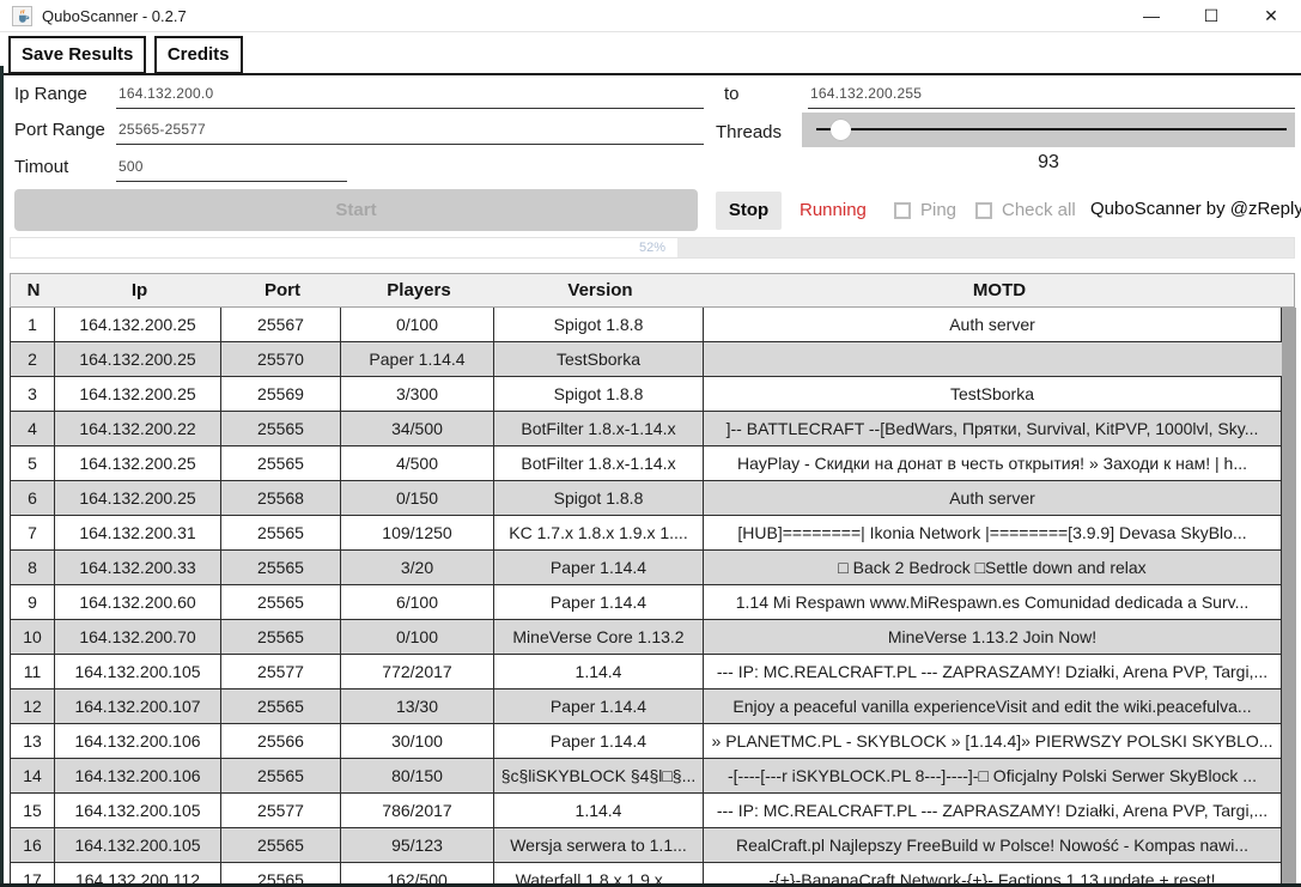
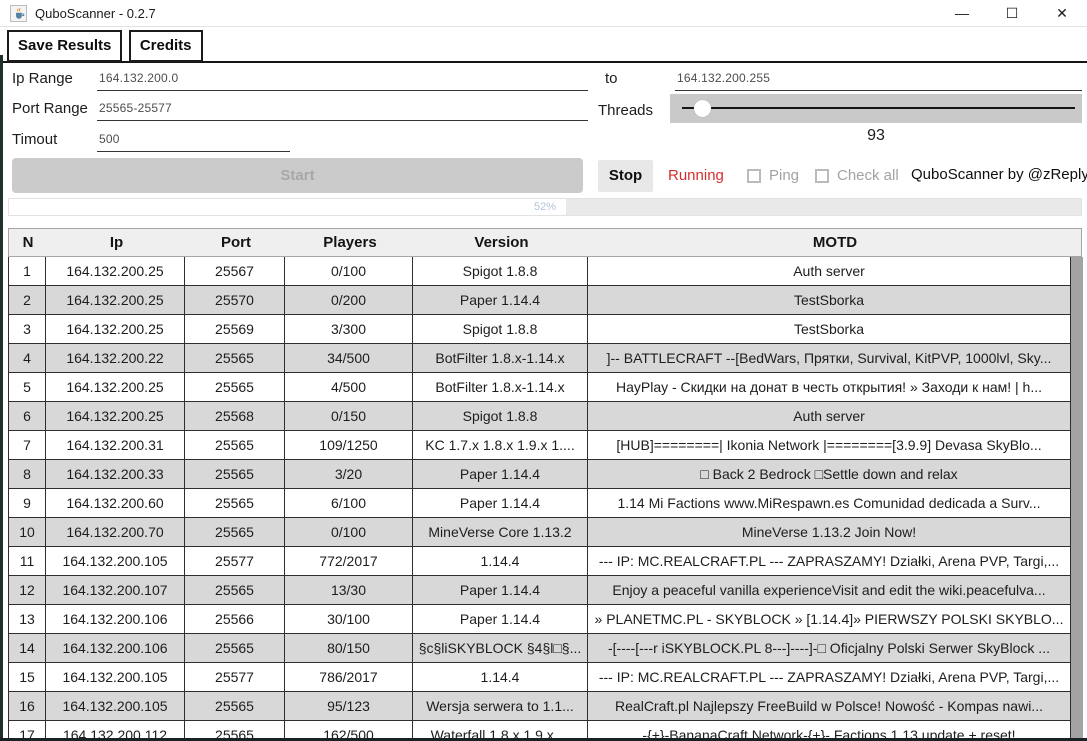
  QuboScanner - 0.2.7
  —
  ☐
  ✕
  Save Results Credits
  Ip Range
  164.132.200.0
  to
  164.132.200.255
  Port Range
  25565-25577
  Threads
  Timout
  500
  93
  Start
  Stop
  Running
  Ping
  Check all
  QuboScanner by @zReply
  52%
  N
  Ip
  Port
  Players
  Version
  MOTD
  1
  164.132.200.25
  25567
  0/100
  Spigot 1.8.8
  Auth server
  2
  164.132.200.25
  25570
+ 0/200
  Paper 1.14.4
  TestSborka
  3
  164.132.200.25
  25569
  3/300
  Spigot 1.8.8
  TestSborka
  4
  164.132.200.22
  25565
  34/500
  BotFilter 1.8.x-1.14.x
  ]-- BATTLECRAFT --[BedWars, Прятки, Survival, KitPVP, 1000lvl, Sky...
  5
  164.132.200.25
  25565
  4/500
  BotFilter 1.8.x-1.14.x
  HayPlay - Скидки на донат в честь открытия! » Заходи к нам! | h...
  6
  164.132.200.25
  25568
  0/150
  Spigot 1.8.8
  Auth server
  7
  164.132.200.31
  25565
  109/1250
  KC 1.7.x 1.8.x 1.9.x 1....
  [HUB]========| Ikonia Network |========[3.9.9] Devasa SkyBlo...
  8
  164.132.200.33
  25565
  3/20
  Paper 1.14.4
  □ Back 2 Bedrock □Settle down and relax
  9
  164.132.200.60
  25565
  6/100
  Paper 1.14.4
- 1.14 Mi Respawn www.MiRespawn.es Comunidad dedicada a Surv...
+ 1.14 Mi Factions www.MiRespawn.es Comunidad dedicada a Surv...
  10
  164.132.200.70
  25565
  0/100
  MineVerse Core 1.13.2
  MineVerse 1.13.2 Join Now!
  11
  164.132.200.105
  25577
  772/2017
  1.14.4
  --- IP: MC.REALCRAFT.PL --- ZAPRASZAMY! Działki, Arena PVP, Targi,...
  12
  164.132.200.107
  25565
  13/30
  Paper 1.14.4
  Enjoy a peaceful vanilla experienceVisit and edit the wiki.peacefulva...
  13
  164.132.200.106
  25566
  30/100
  Paper 1.14.4
  » PLANETMC.PL - SKYBLOCK » [1.14.4]» PIERWSZY POLSKI SKYBLO...
  14
  164.132.200.106
  25565
  80/150
  §c§liSKYBLOCK §4§l□§...
  -[----[---r iSKYBLOCK.PL 8---]----]-□ Oficjalny Polski Serwer SkyBlock ...
  15
  164.132.200.105
  25577
  786/2017
  1.14.4
  --- IP: MC.REALCRAFT.PL --- ZAPRASZAMY! Działki, Arena PVP, Targi,...
  16
  164.132.200.105
  25565
  95/123
  Wersja serwera to 1.1...
  RealCraft.pl Najlepszy FreeBuild w Polsce! Nowość - Kompas nawi...
  17
  164.132.200.112
  25565
  162/500
  Waterfall 1.8.x 1.9.x ...
  -{+}-BananaCraft Network-{+}- Factions 1.13 update + reset!
